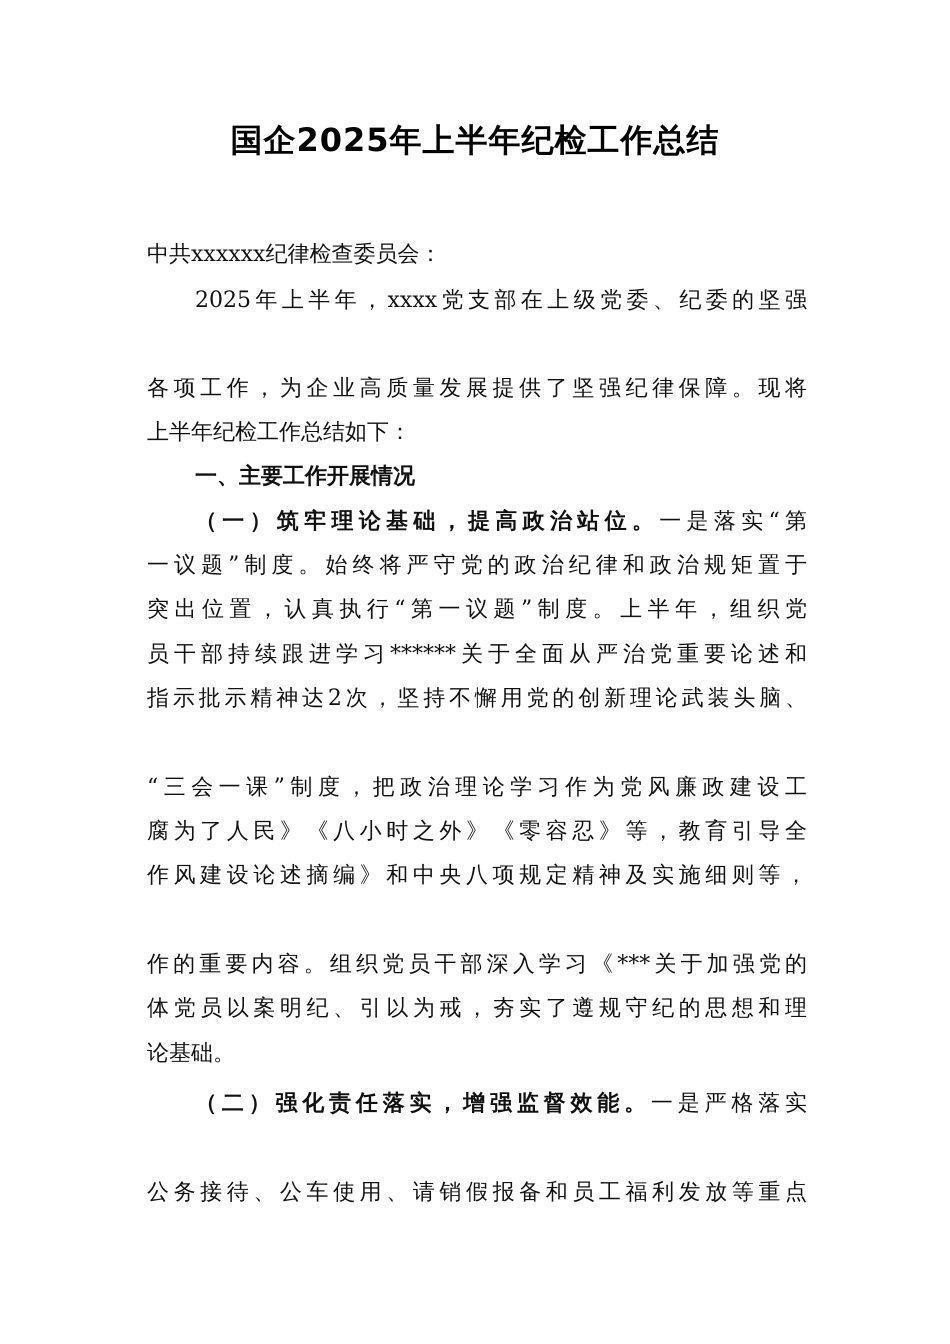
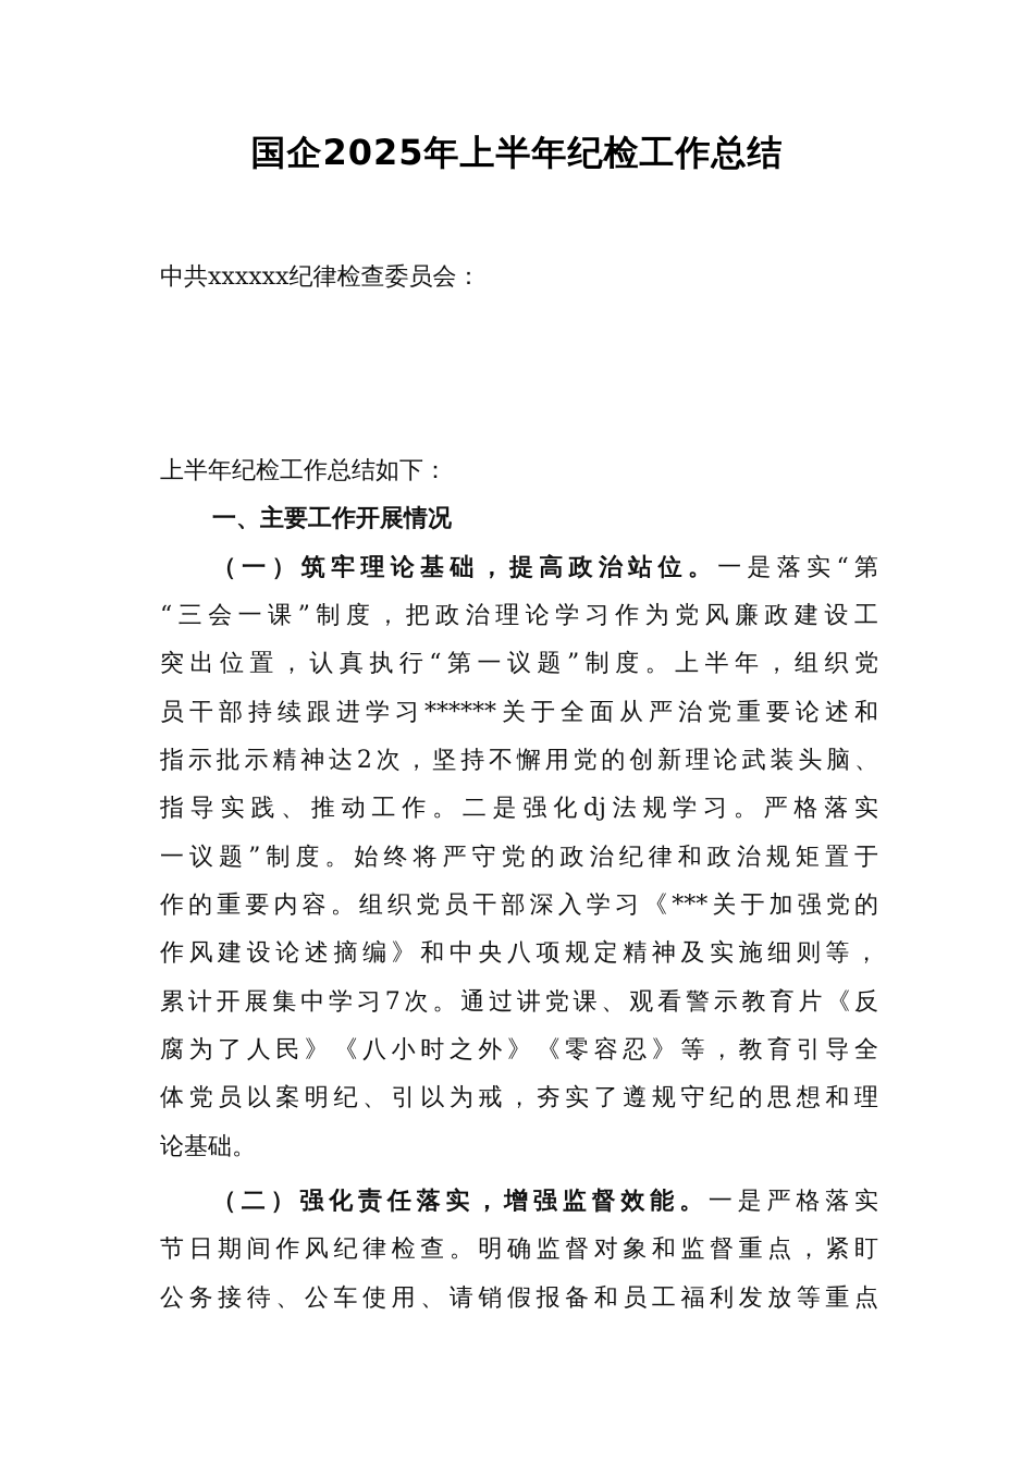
  国企2025年上半年纪检工作总结
  中共xxxxxx纪律检查委员会：
- 2025年上半年，xxxx党支部在上级党委、纪委的坚强
- 各项工作，为企业高质量发展提供了坚强纪律保障。现将
  上半年纪检工作总结如下：
  一、主要工作开展情况
  （一）筑牢理论基础，提高政治站位。一是落实“第
- 一议题”制度。始终将严守党的政治纪律和政治规矩置于
+ “三会一课”制度，把政治理论学习作为党风廉政建设工
  突出位置，认真执行“第一议题”制度。上半年，组织党
  员干部持续跟进学习******关于全面从严治党重要论述和
  指示批示精神达2次，坚持不懈用党的创新理论武装头脑、
+ 指导实践、推动工作。二是强化dj法规学习。严格落实
- “三会一课”制度，把政治理论学习作为党风廉政建设工
+ 一议题”制度。始终将严守党的政治纪律和政治规矩置于
- 腐为了人民》《八小时之外》《零容忍》等，教育引导全
+ 作的重要内容。组织党员干部深入学习《***关于加强党的
  作风建设论述摘编》和中央八项规定精神及实施细则等，
+ 累计开展集中学习7次。通过讲党课、观看警示教育片《反
- 作的重要内容。组织党员干部深入学习《***关于加强党的
+ 腐为了人民》《八小时之外》《零容忍》等，教育引导全
  体党员以案明纪、引以为戒，夯实了遵规守纪的思想和理
  论基础。
  （二）强化责任落实，增强监督效能。一是严格落实
+ 节日期间作风纪律检查。明确监督对象和监督重点，紧盯
  公务接待、公车使用、请销假报备和员工福利发放等重点
